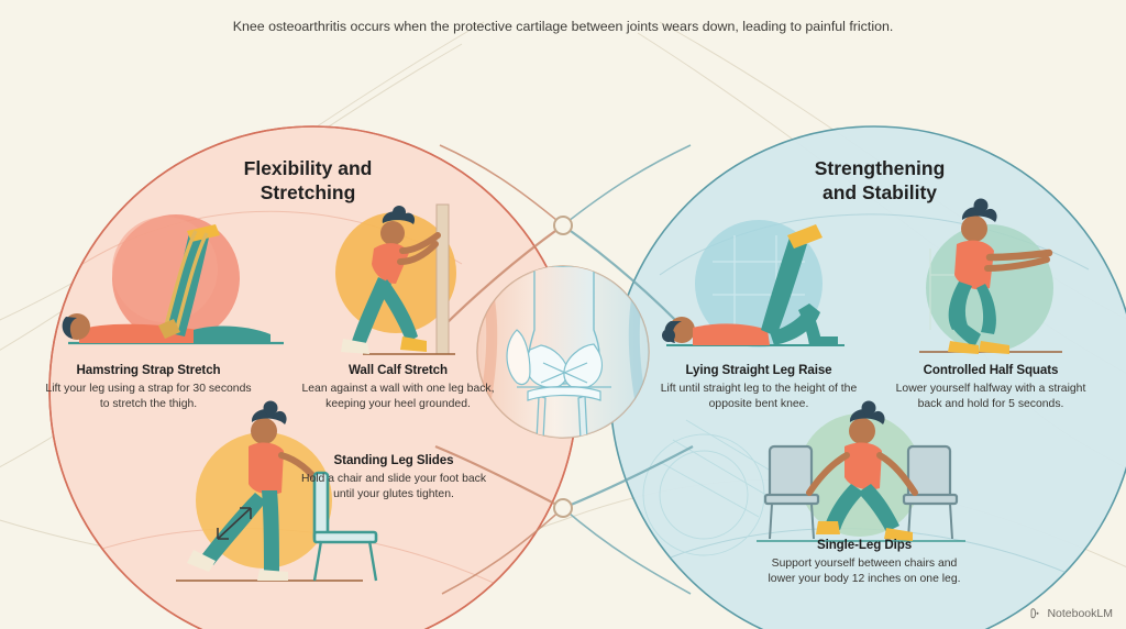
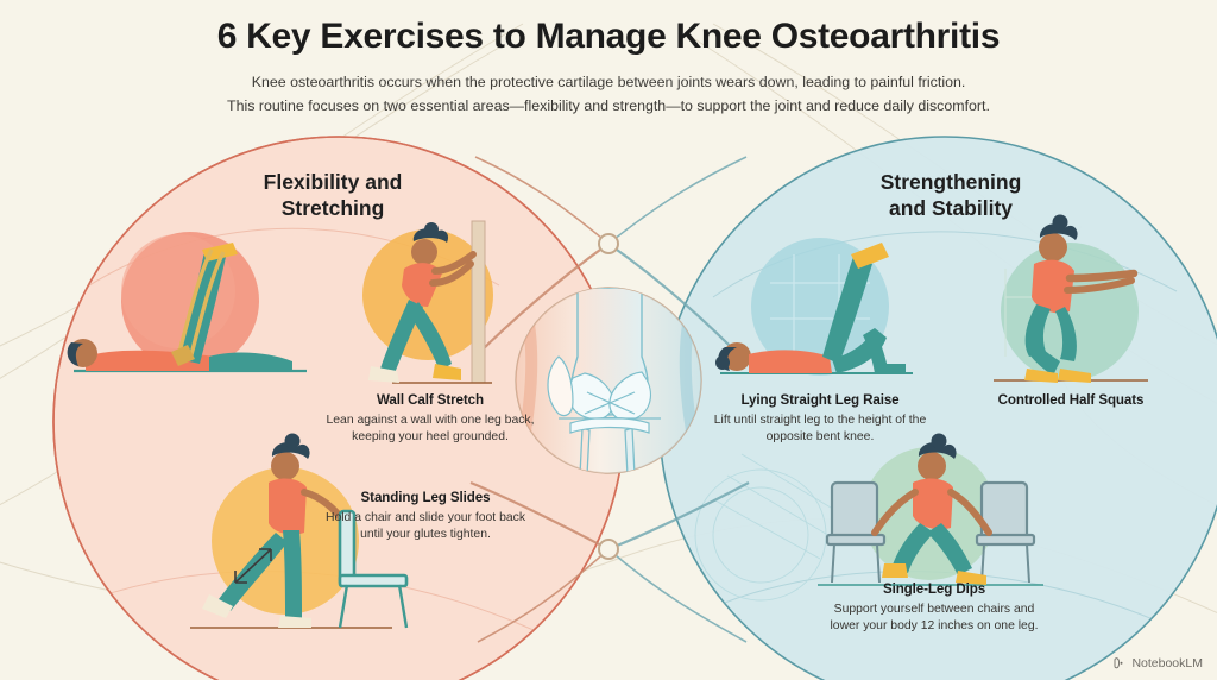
+ 6 Key Exercises to Manage Knee Osteoarthritis
  Knee osteoarthritis occurs when the protective cartilage between joints wears down, leading to painful friction.
+ This routine focuses on two essential areas—flexibility and strength—to support the joint and reduce daily discomfort.
  Flexibility and
  Stretching
  Strengthening
  and Stability
- Hamstring Strap Stretch
- Lift your leg using a strap for 30 seconds to stretch the thigh.
  Wall Calf Stretch
  Lean against a wall with one leg back, keeping your heel grounded.
  Standing Leg Slides
  Hold a chair and slide your foot back until your glutes tighten.
  Lying Straight Leg Raise
  Lift until straight leg to the height of the opposite bent knee.
  Controlled Half Squats
- Lower yourself halfway with a straight back and hold for 5 seconds.
  Single-Leg Dips
  Support yourself between chairs and lower your body 12 inches on one leg.
  NotebookLM
